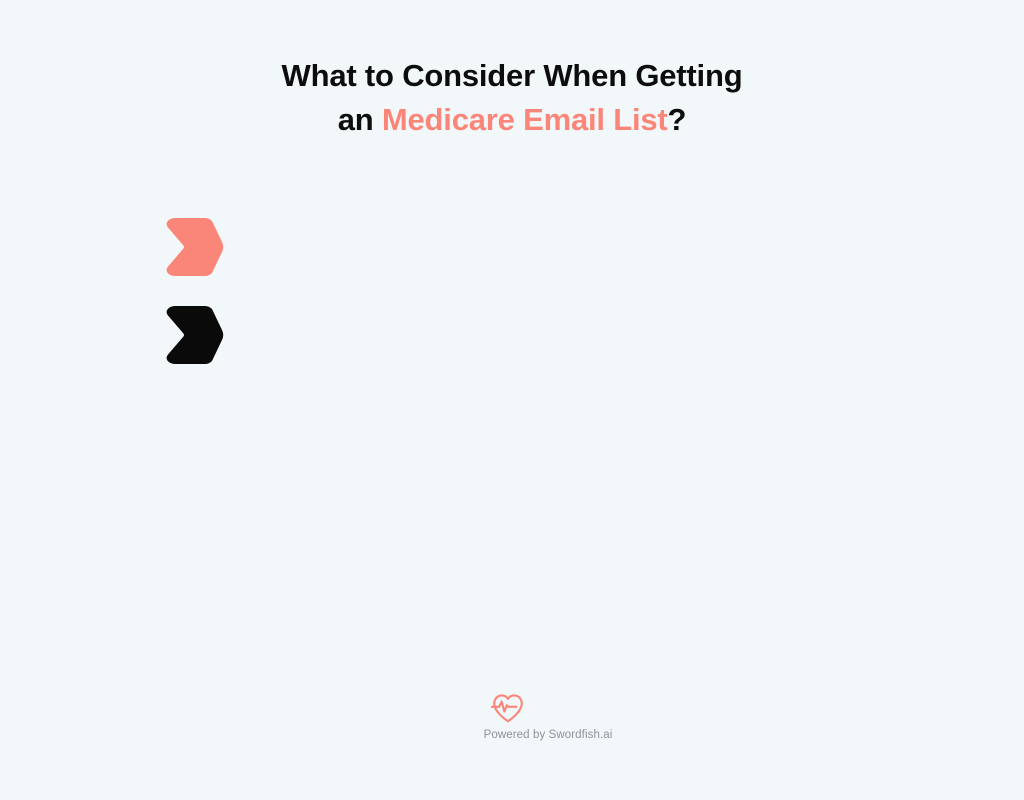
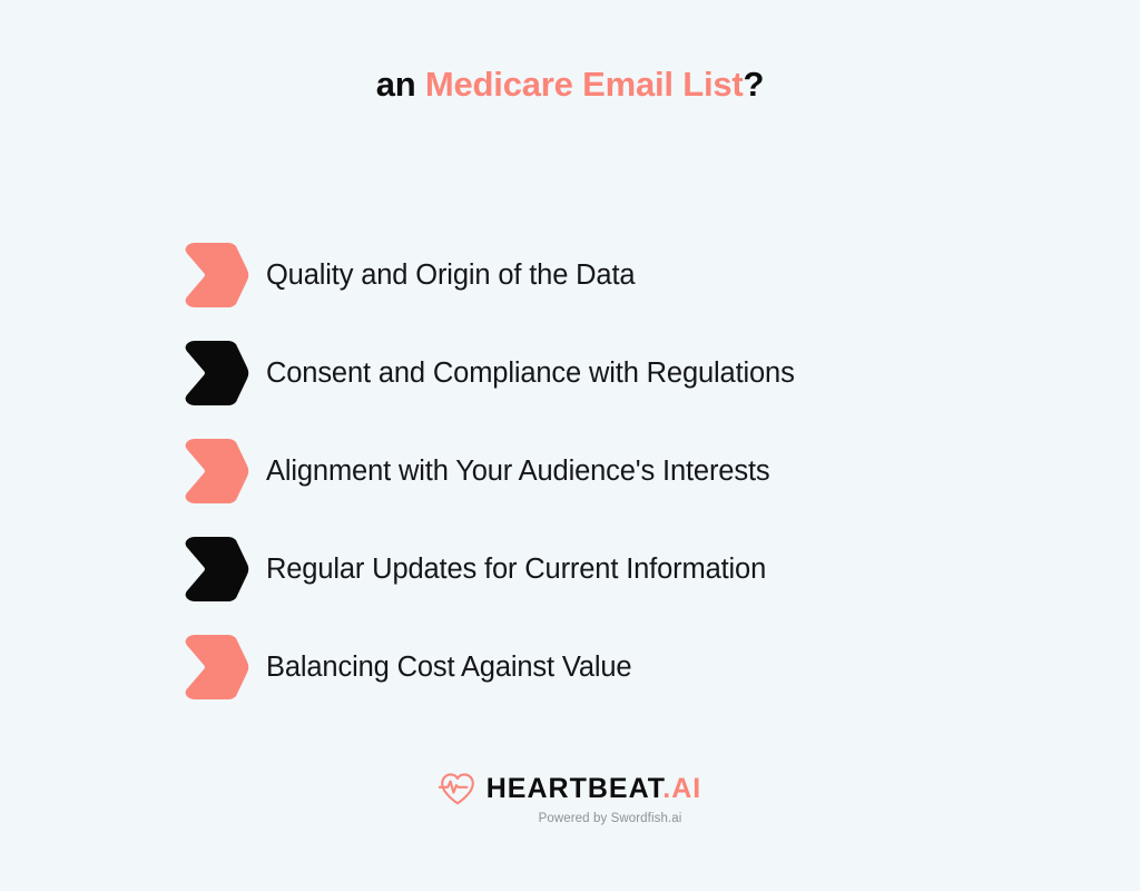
- What to Consider When Getting
  an Medicare Email List?
+ Quality and Origin of the Data
+ Consent and Compliance with Regulations
+ Alignment with Your Audience's Interests
+ Regular Updates for Current Information
+ Balancing Cost Against Value
+ HEARTBEAT.AI
  Powered by Swordfish.ai
